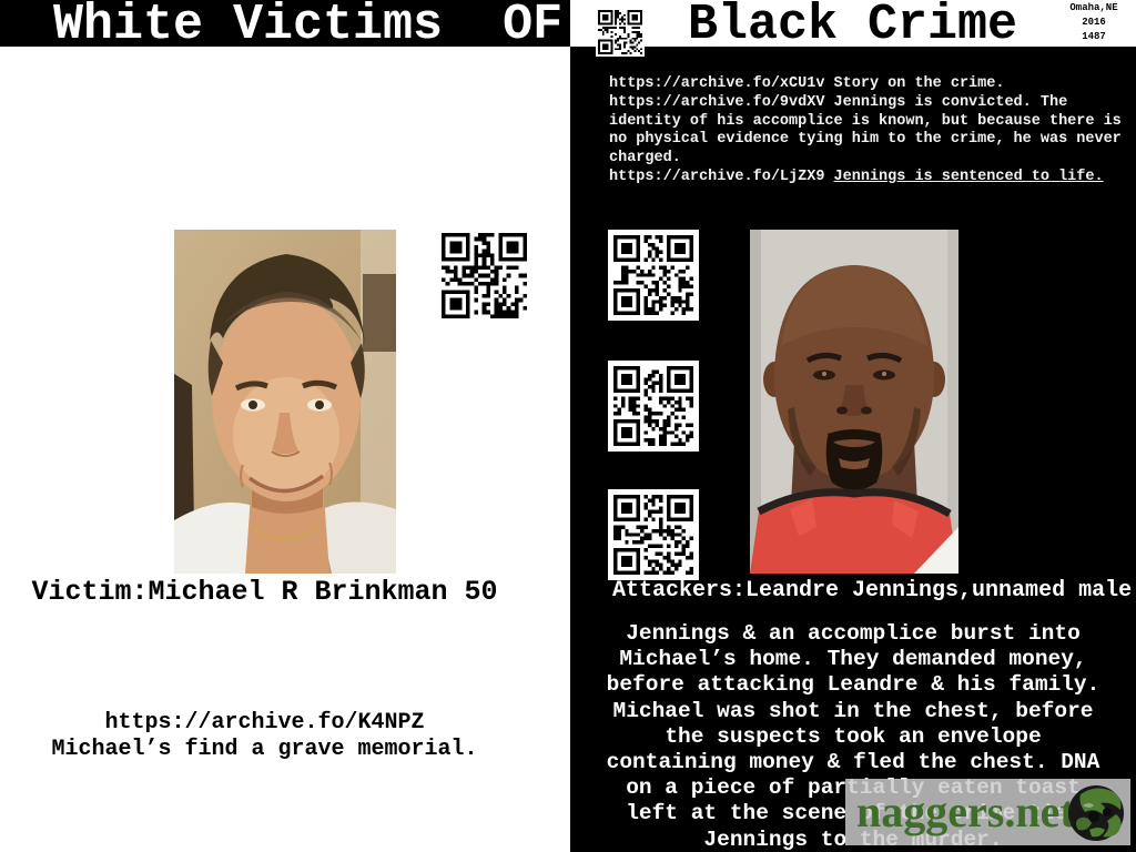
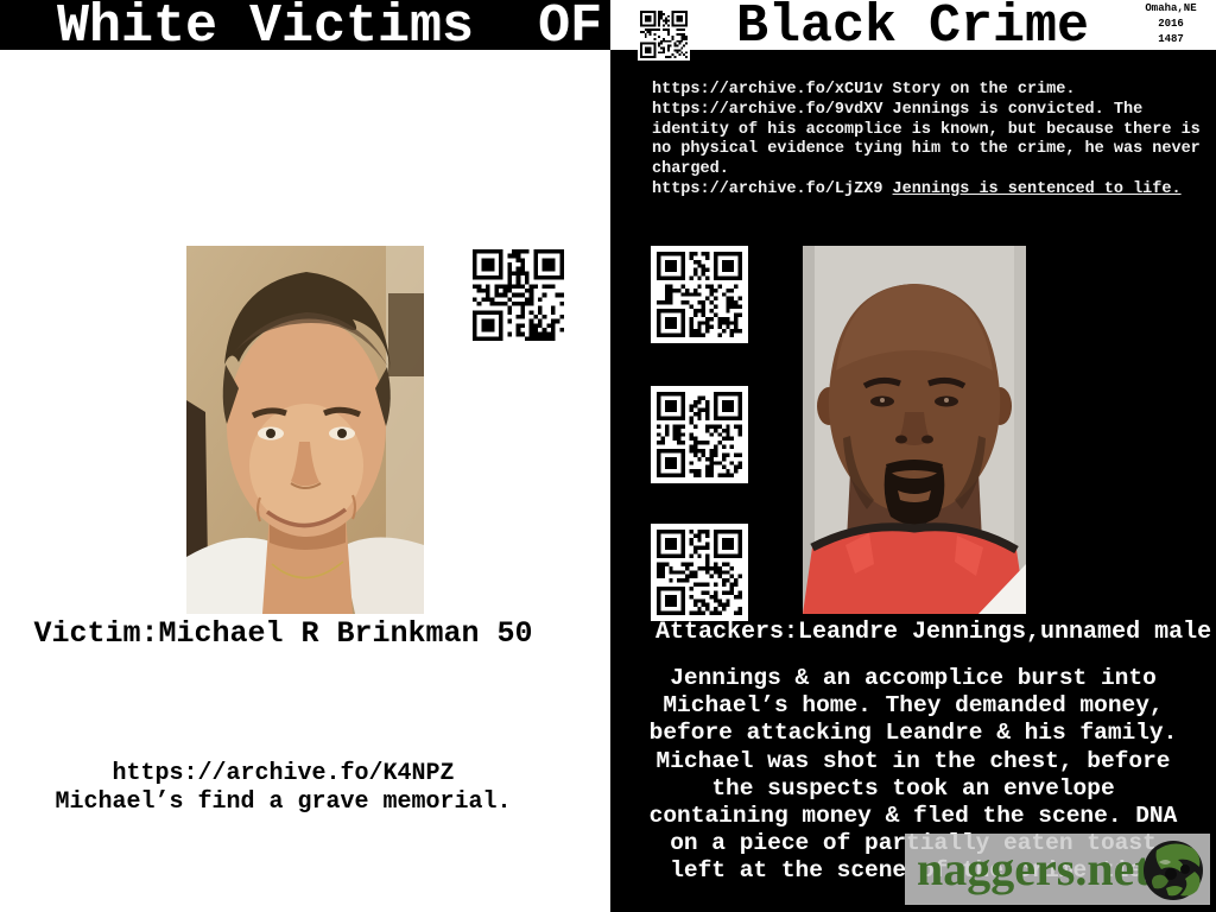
  White Victims OF
  Black Crime
  Omaha,NE
  2016
  1487
  Victim:Michael R Brinkman 50
  https://archive.fo/K4NPZ
  Michael’s find a grave memorial.
  https://archive.fo/xCU1v Story on the crime.
  https://archive.fo/9vdXV Jennings is convicted. The
  identity of his accomplice is known, but because there is
  no physical evidence tying him to the crime, he was never
  charged.
  https://archive.fo/LjZX9 Jennings is sentenced to life.
  Attackers:Leandre Jennings,unnamed male
  Jennings & an accomplice burst into
  Michael’s home. They demanded money,
  before attacking Leandre & his family.
  Michael was shot in the chest, before
  the suspects took an envelope
- containing money & fled the chest. DNA
+ containing money & fled the scene. DNA
  on a piece of partially eaten toast
  left at the scene of the crime tie
- Jennings to the murder.
  naggers.net
